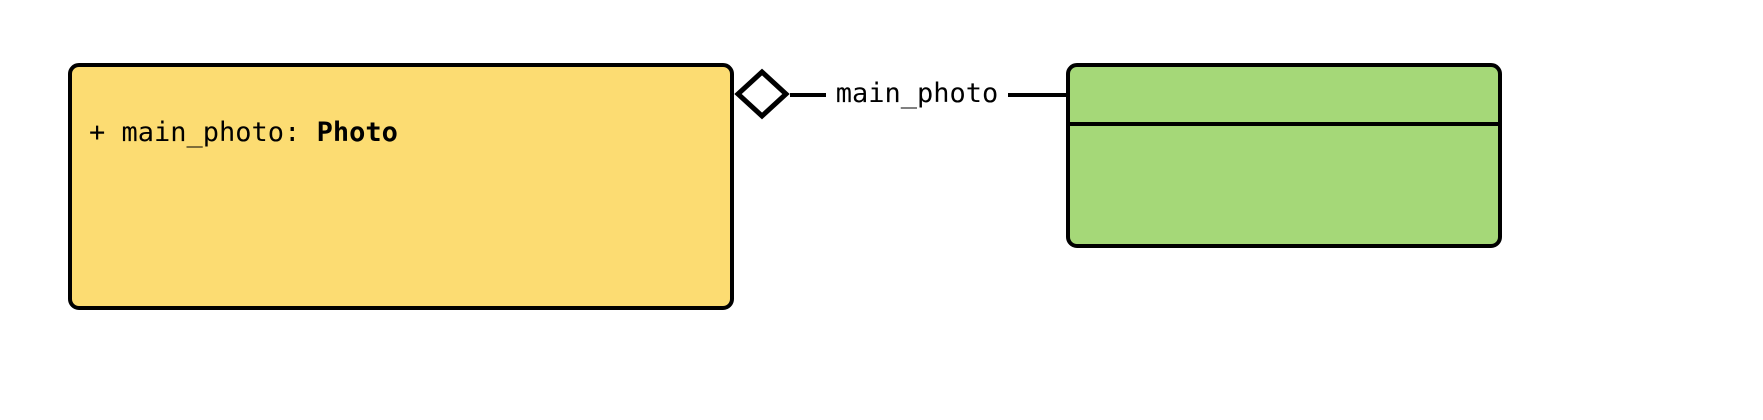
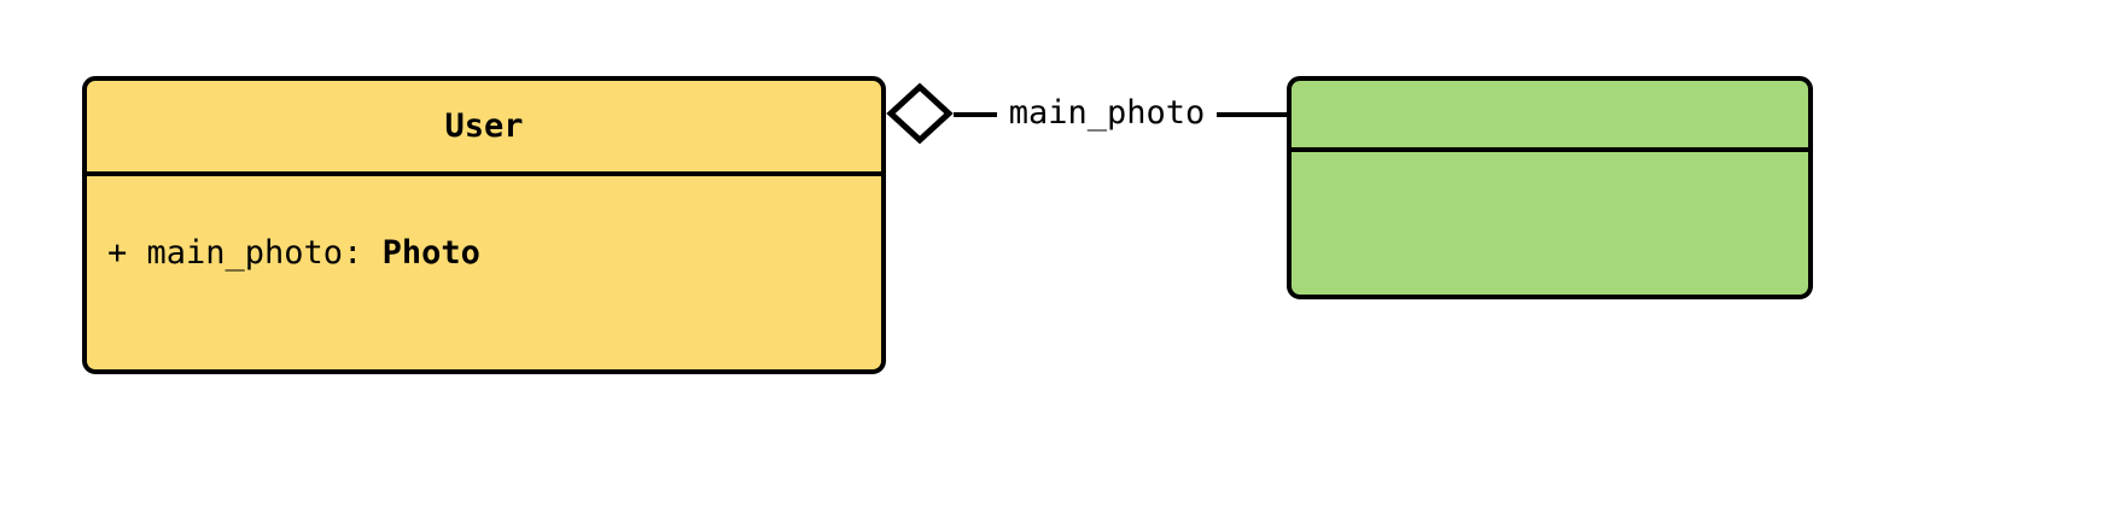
+ User
  + main_photo: Photo
  main_photo
